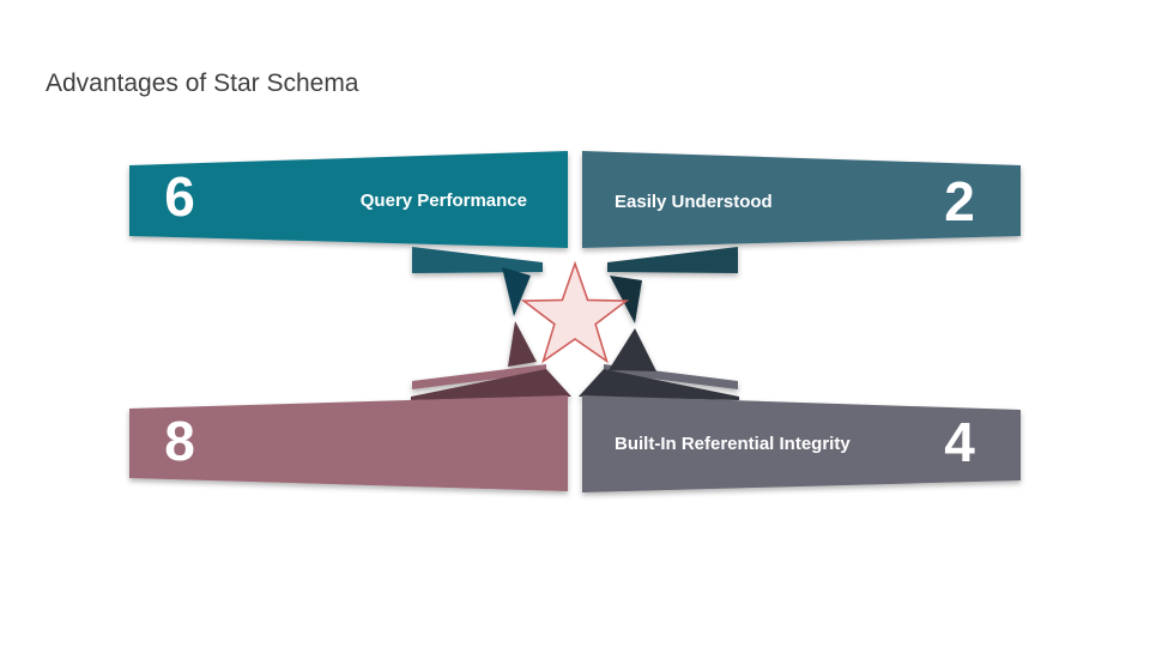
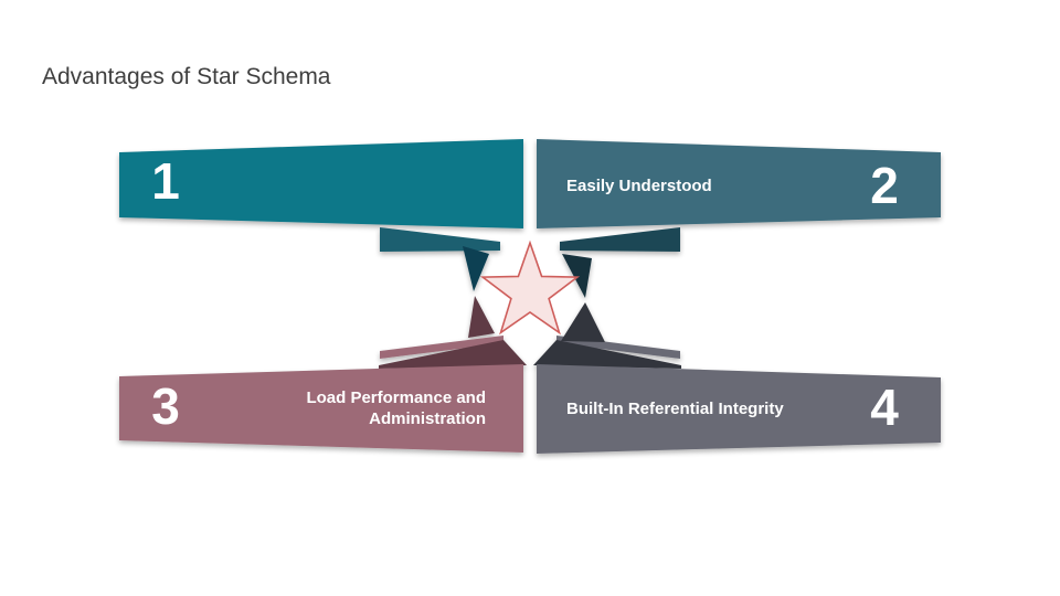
  Advantages of Star Schema
- 6
+ 1
- Query Performance
  2
  Easily Understood
- 8
+ 3
+ Load Performance and Administration
  4
  Built-In Referential Integrity
